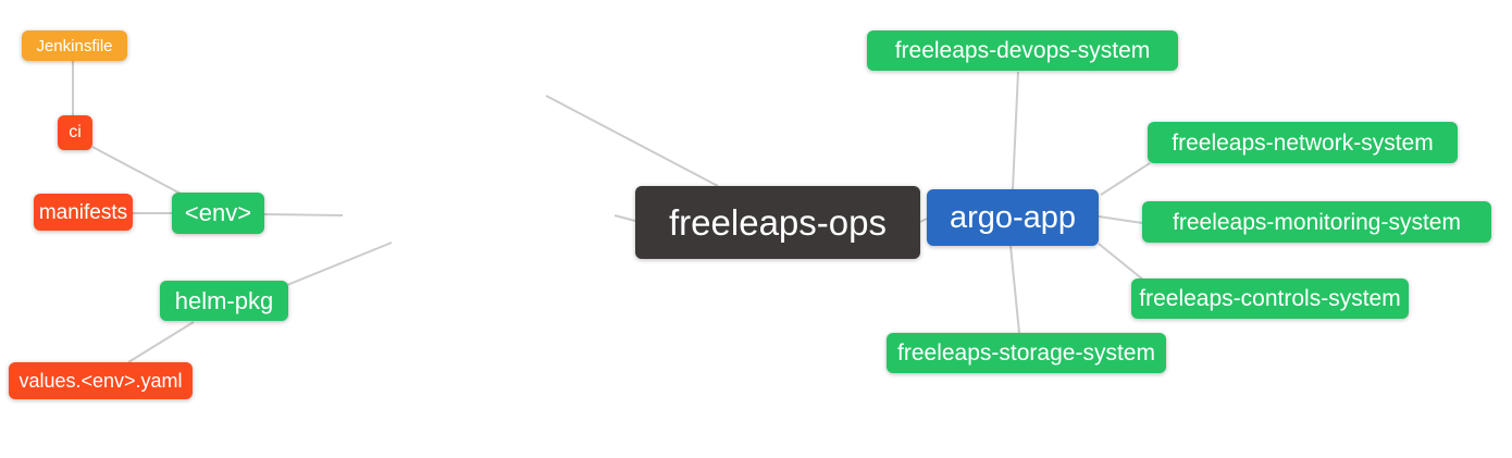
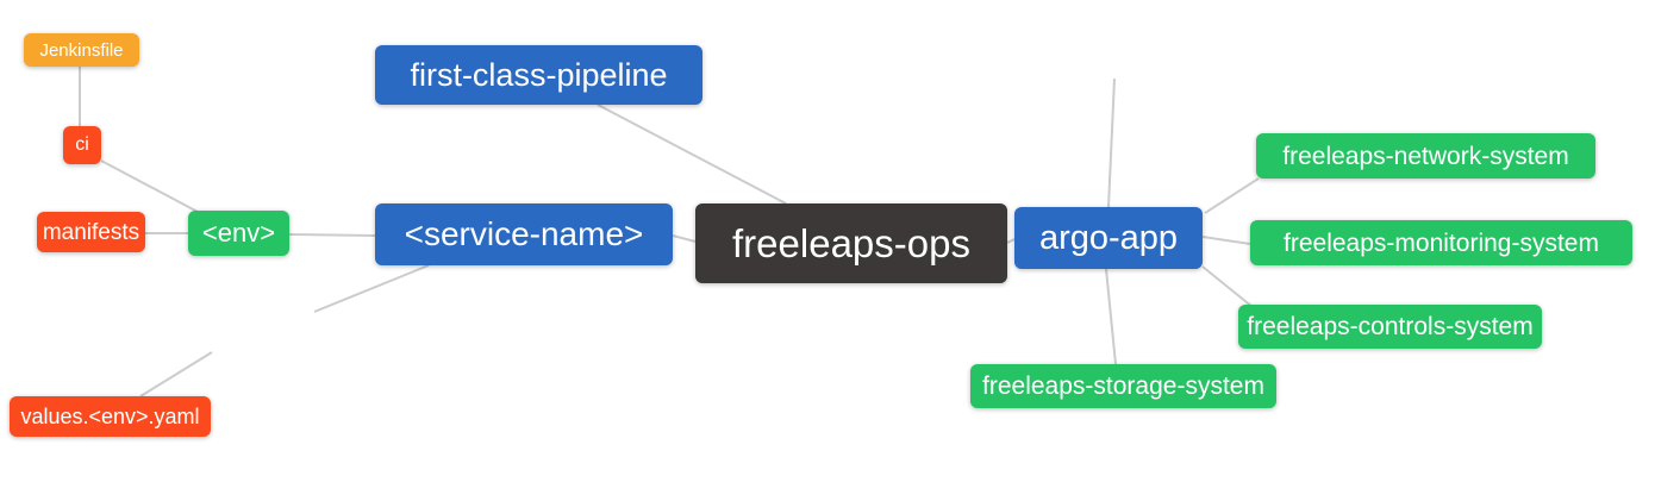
  Jenkinsfile
  ci
  manifests
  <env>
+ first-class-pipeline
+ <service-name>
  freeleaps-ops
  argo-app
- helm-pkg
  values.<env>.yaml
- freeleaps-devops-system
  freeleaps-network-system
  freeleaps-monitoring-system
  freeleaps-controls-system
  freeleaps-storage-system
